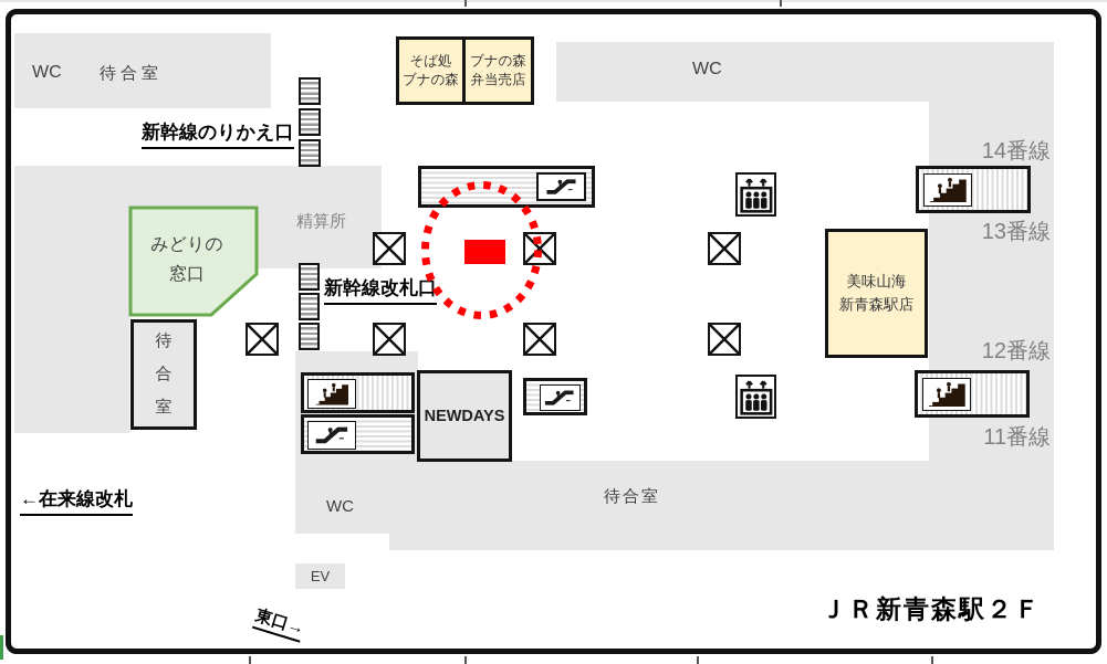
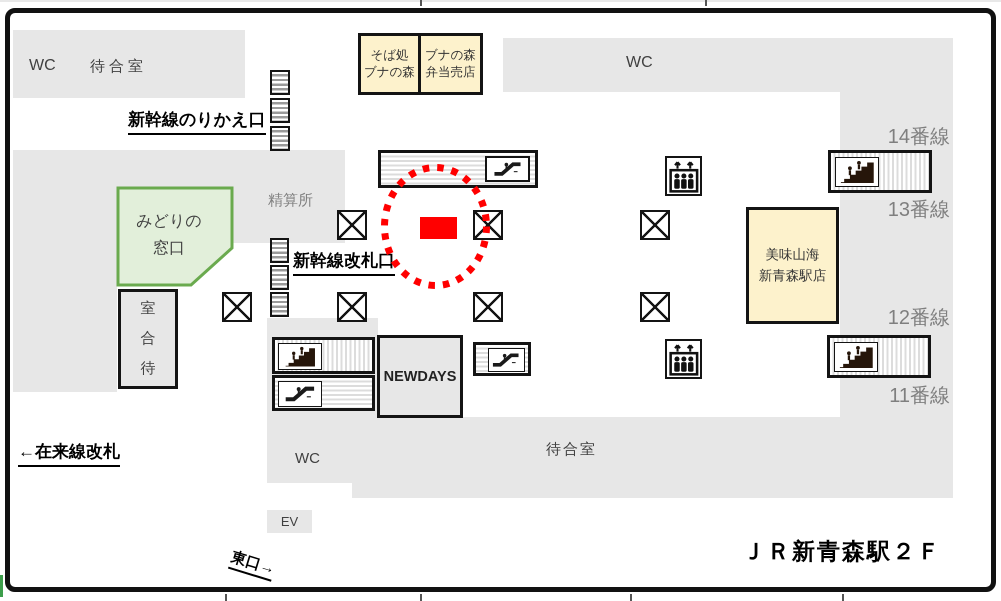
  WC
  待合室
  新幹線のりかえ口
  そば処
  ブナの森
  ブナの森
  弁当売店
  WC
  精算所
  みどりの
  窓口
  新幹線改札口
- 待
+ 室
  合
- 室
+ 待
  NEWDAYS
  美味山海
  新青森駅店
  14番線
  13番線
  12番線
  11番線
  ←在来線改札
  WC
  待合室
  EV
  ＪＲ新青森駅２Ｆ
